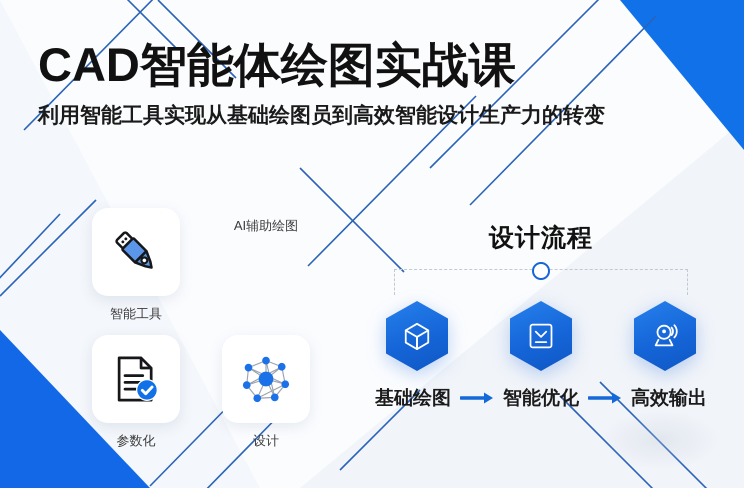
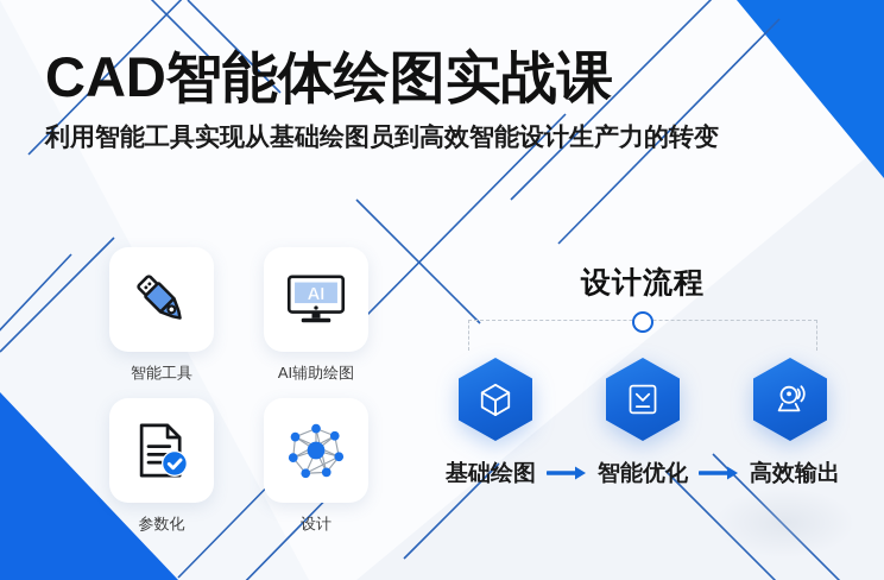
  CAD智能体绘图实战课
  利用智能工具实现从基础绘图员到高效智能设计生产力的转变
  智能工具
+ AI
  AI辅助绘图
  参数化
  设计
  设计流程
  基础绘图
  智能优化
  高效输出
